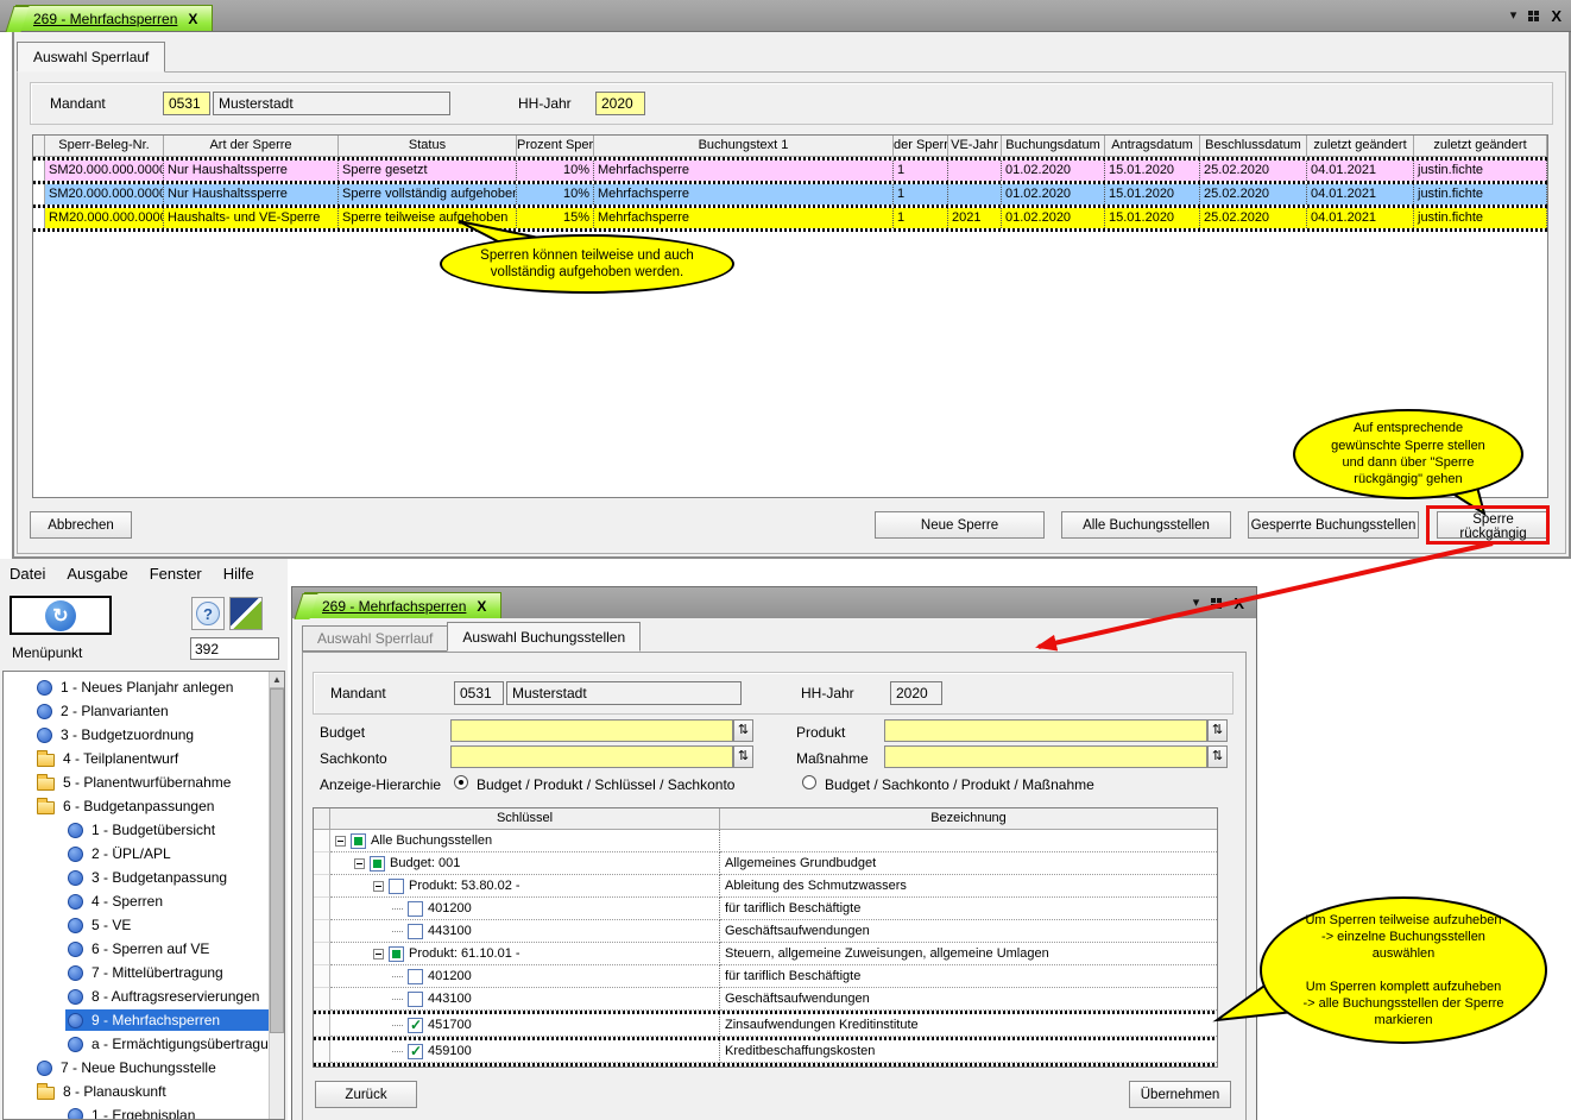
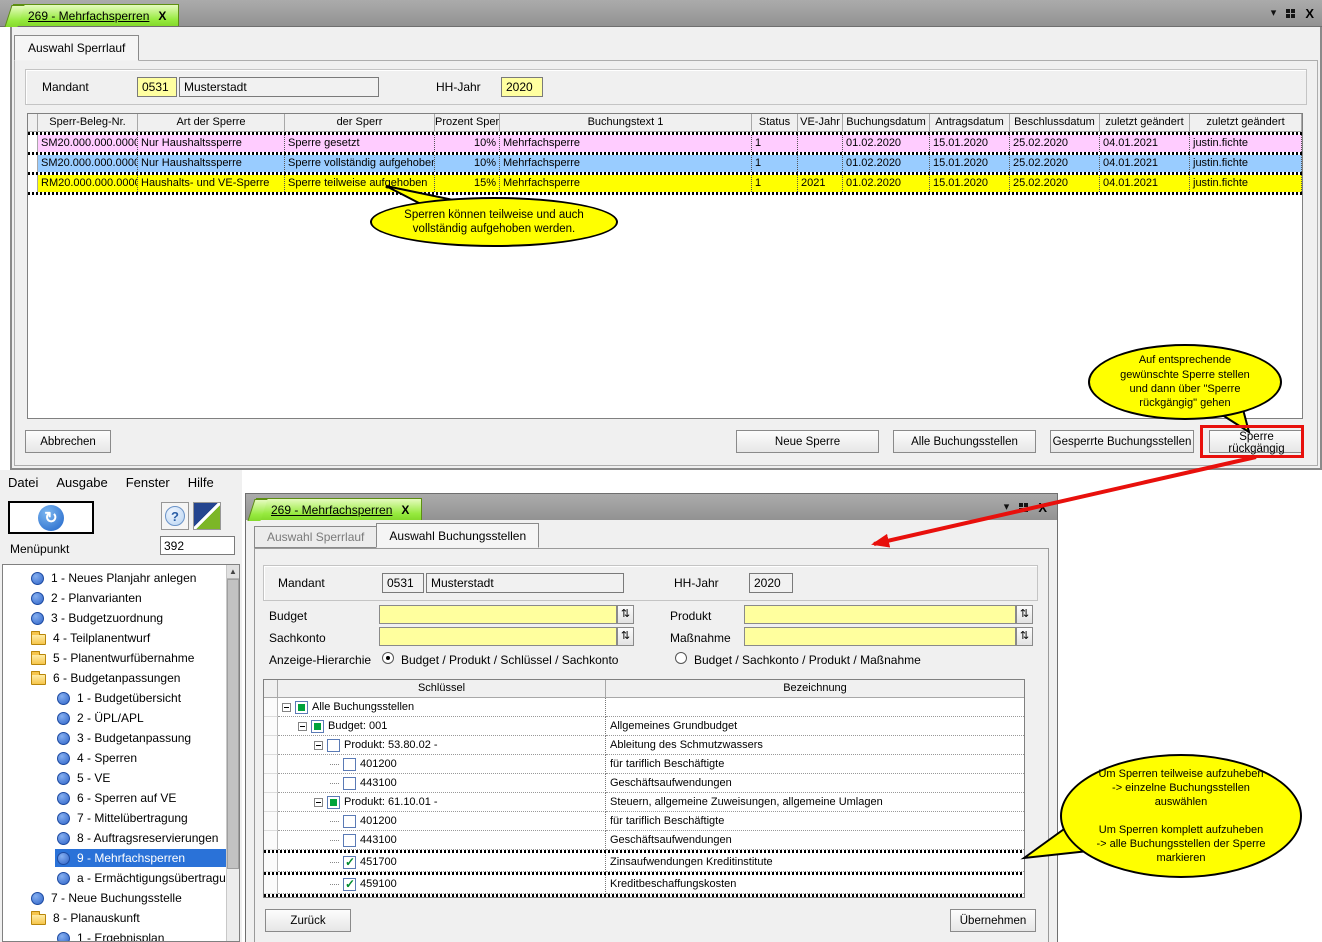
  269 - Mehrfachsperren
  X
  ▾
  X
  Auswahl Sperrlauf
  Mandant
  0531
  Musterstadt
  HH-Jahr
  2020
  Sperr-Beleg-Nr.
  Art der Sperre
- Status
+ der Sperr
  Prozent Sper
  Buchungstext 1
- der Sperr
+ Status
  VE-Jahr
  Buchungsdatum
  Antragsdatum
  Beschlussdatum
  zuletzt geändert
  zuletzt geändert
  SM20.000.000.0000
  Nur Haushaltssperre
  Sperre gesetzt
  10%
  Mehrfachsperre
  1
  01.02.2020
  15.01.2020
  25.02.2020
  04.01.2021
  justin.fichte
  SM20.000.000.0000
  Nur Haushaltssperre
  Sperre vollständig aufgehoben
  10%
  Mehrfachsperre
  1
  01.02.2020
  15.01.2020
  25.02.2020
  04.01.2021
  justin.fichte
  RM20.000.000.0000
  Haushalts- und VE-Sperre
  Sperre teilweise aufgehoben
  15%
  Mehrfachsperre
  1
  2021
  01.02.2020
  15.01.2020
  25.02.2020
  04.01.2021
  justin.fichte
  Abbrechen
  Neue Sperre
  Alle Buchungsstellen
  Gesperrte Buchungsstellen
  Sperre rückgängig
  Datei
  Ausgabe
  Fenster
  Hilfe
  ↻
  ?
  Menüpunkt
  392
  1 - Neues Planjahr anlegen
  2 - Planvarianten
  3 - Budgetzuordnung
  4 - Teilplanentwurf
  5 - Planentwurfübernahme
  6 - Budgetanpassungen
  1 - Budgetübersicht
  2 - ÜPL/APL
  3 - Budgetanpassung
  4 - Sperren
  5 - VE
  6 - Sperren auf VE
  7 - Mittelübertragung
  8 - Auftragsreservierungen
  9 - Mehrfachsperren
  a - Ermächtigungsübertragu
  7 - Neue Buchungsstelle
  8 - Planauskunft
  1 - Ergebnisplan
  ▲
  269 - Mehrfachsperren
  X
  ▾
  Auswahl Sperrlauf
  Auswahl Buchungsstellen
  Mandant
  0531
  Musterstadt
  HH-Jahr
  2020
  Budget
  ⇅
  Produkt
  ⇅
  Sachkonto
  ⇅
  Maßnahme
  ⇅
  Anzeige-Hierarchie
  Budget / Produkt / Schlüssel / Sachkonto
  Budget / Sachkonto / Produkt / Maßnahme
  Schlüssel
  Bezeichnung
  Alle Buchungsstellen
  Budget: 001
  Allgemeines Grundbudget
  Produkt: 53.80.02 -
  Ableitung des Schmutzwassers
  401200
  für tariflich Beschäftigte
  443100
  Geschäftsaufwendungen
  Produkt: 61.10.01 -
  Steuern, allgemeine Zuweisungen, allgemeine Umlagen
  401200
  für tariflich Beschäftigte
  443100
  Geschäftsaufwendungen
  451700
  Zinsaufwendungen Kreditinstitute
  459100
  Kreditbeschaffungskosten
  Zurück
  Übernehmen
  Sperren können teilweise und auch
  vollständig aufgehoben werden.
  Auf entsprechende
  gewünschte Sperre stellen
  und dann über "Sperre
  rückgängig" gehen
  Um Sperren teilweise aufzuheben
  -> einzelne Buchungsstellen
  auswählen
  Um Sperren komplett aufzuheben
  -> alle Buchungsstellen der Sperre
  markieren
